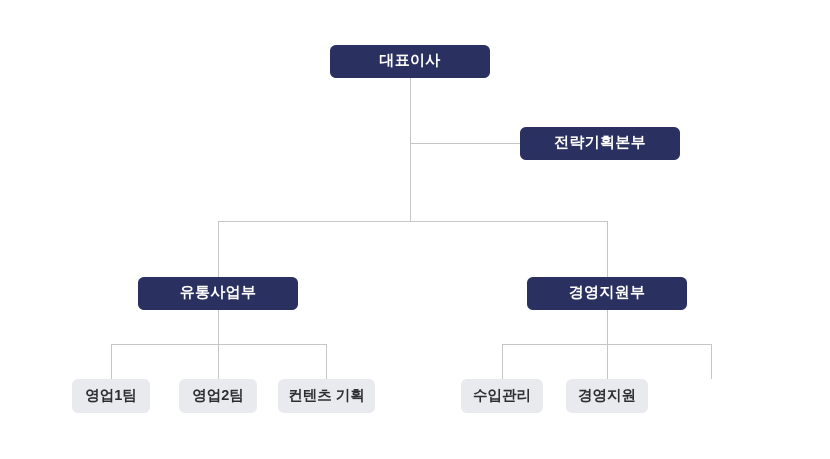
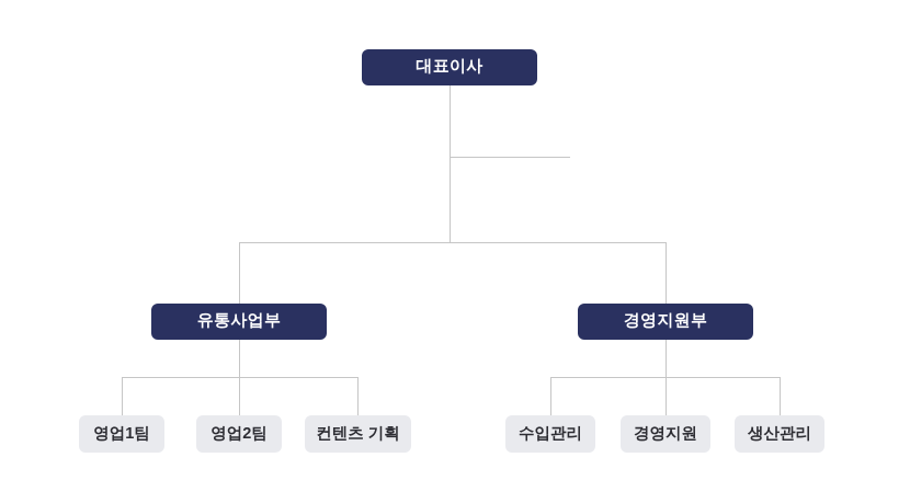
  대표이사
- 전략기획본부
  유통사업부
  경영지원부
  영업1팀
  영업2팀
  컨텐츠 기획
  수입관리
  경영지원
+ 생산관리
